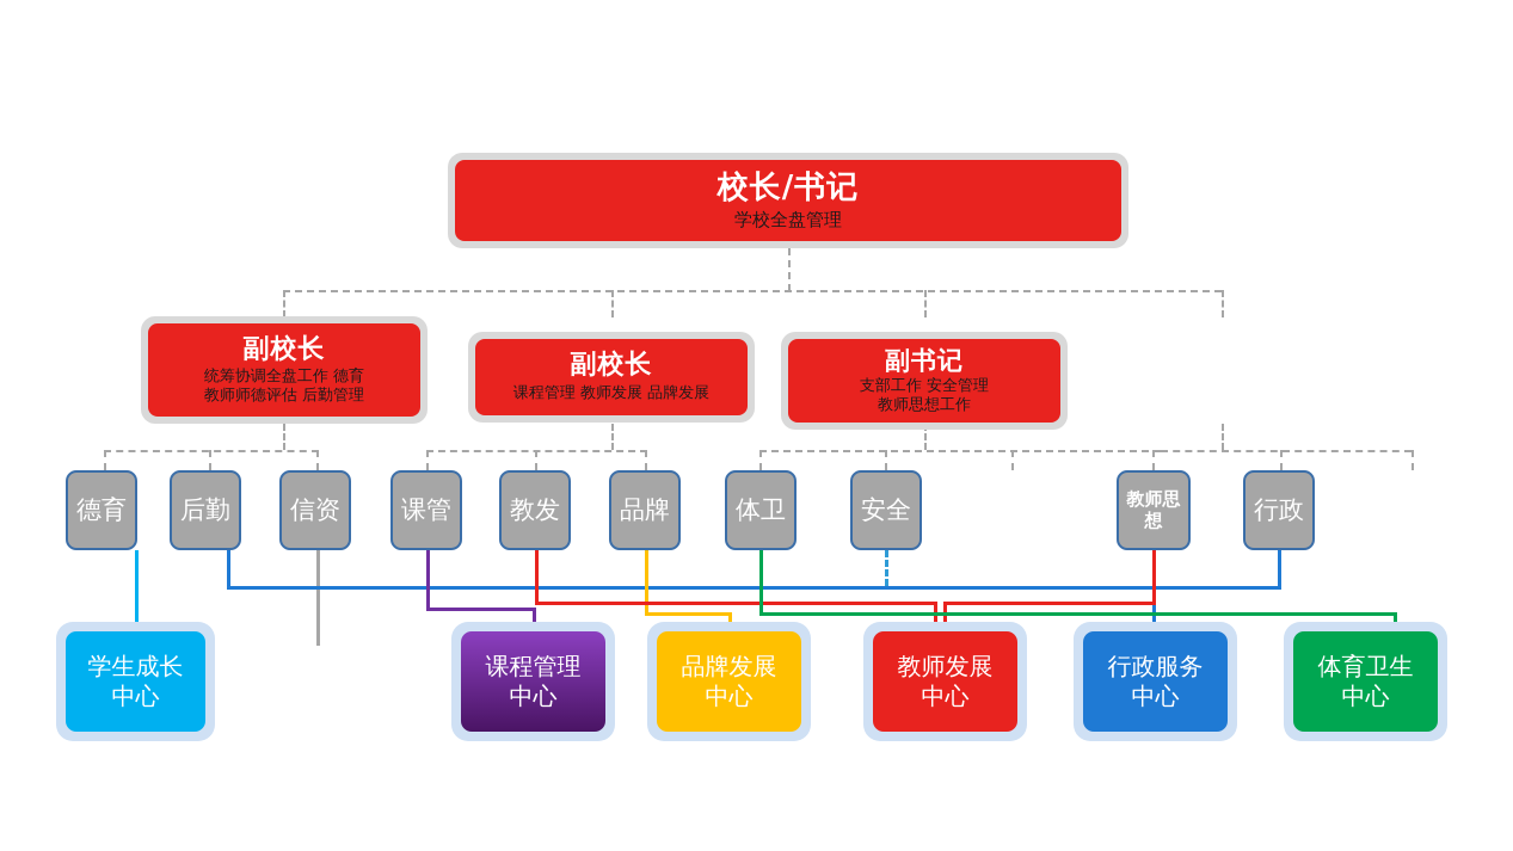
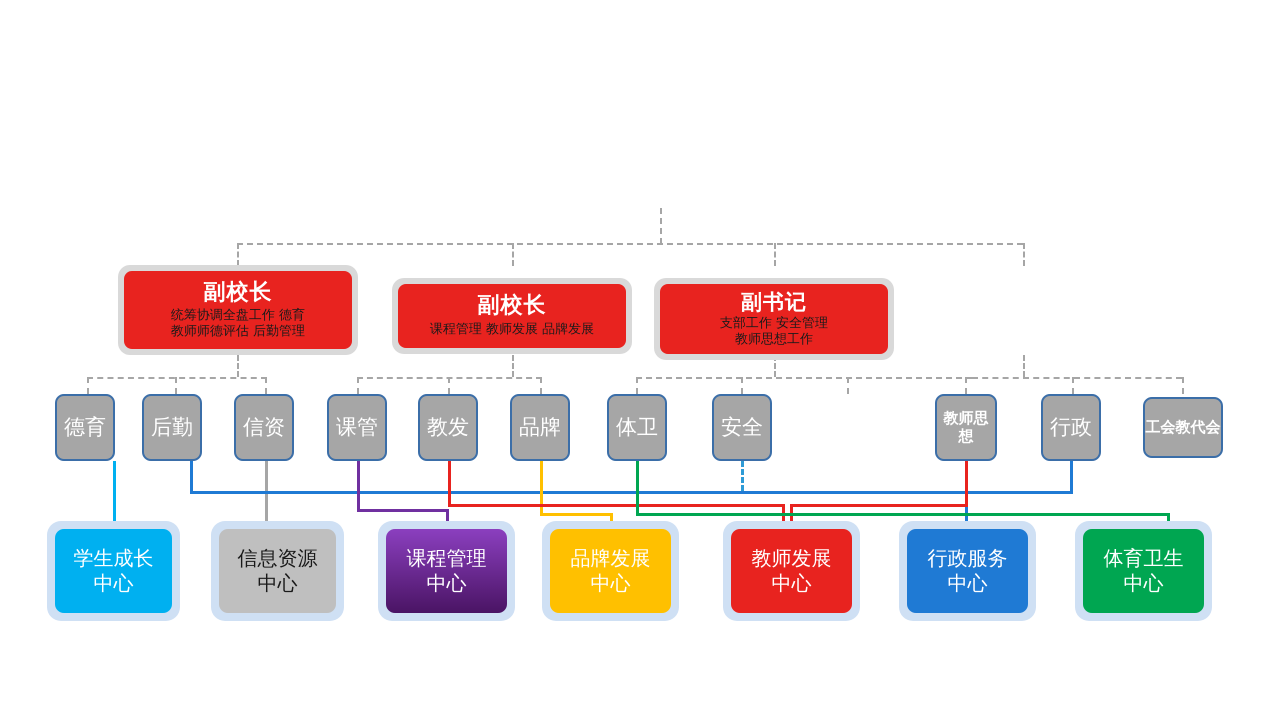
- 校长/书记
- 学校全盘管理
  副校长
  统筹协调全盘工作 德育
  教师师德评估 后勤管理
  副校长
  课程管理 教师发展 品牌发展
  副书记
  支部工作 安全管理
  教师思想工作
  德育
  后勤
  信资
  课管
  教发
  品牌
  体卫
  安全
  教师思想
  行政
+ 工会教代会
  学生成长中心
+ 信息资源中心
  课程管理中心
  品牌发展中心
  教师发展中心
  行政服务中心
  体育卫生中心
